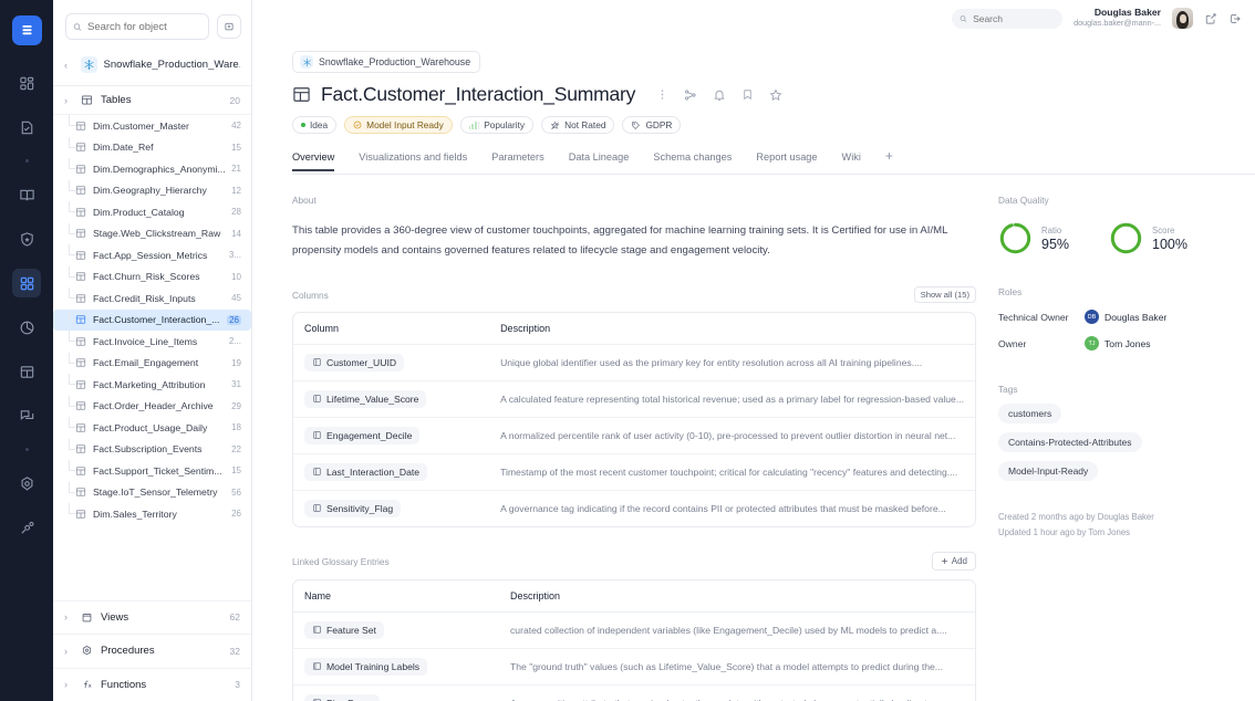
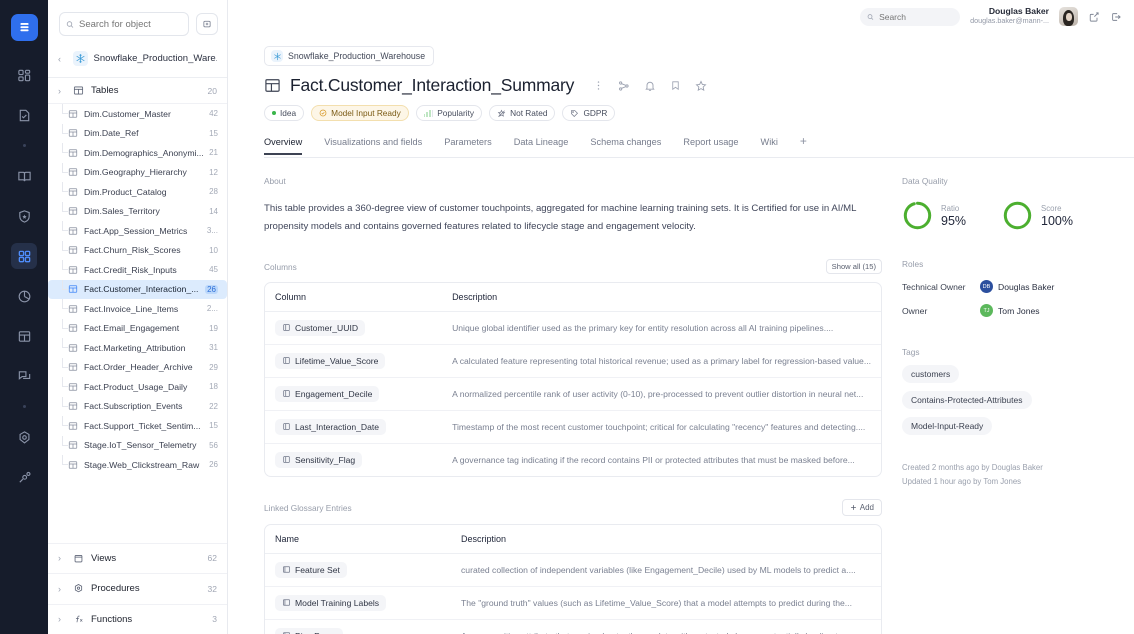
  Search for object
  ‹
  Snowflake_Production_Ware
  ›
  Tables
  20
  Dim.Customer_Master
  42
  Dim.Date_Ref
  15
  Dim.Demographics_Anonymi...
  21
  Dim.Geography_Hierarchy
  12
  Dim.Product_Catalog
  28
- Stage.Web_Clickstream_Raw
+ Dim.Sales_Territory
  14
  Fact.App_Session_Metrics
  3...
  Fact.Churn_Risk_Scores
  10
  Fact.Credit_Risk_Inputs
  45
  Fact.Customer_Interaction_...
  26
  Fact.Invoice_Line_Items
  2...
  Fact.Email_Engagement
  19
  Fact.Marketing_Attribution
  31
  Fact.Order_Header_Archive
  29
  Fact.Product_Usage_Daily
  18
  Fact.Subscription_Events
  22
  Fact.Support_Ticket_Sentim...
  15
  Stage.IoT_Sensor_Telemetry
  56
- Dim.Sales_Territory
+ Stage.Web_Clickstream_Raw
  26
  ›
  Views
  62
  ›
  Procedures
  32
  ›
  Functions
  3
  Search
  Douglas Baker
  douglas.baker@mann-...
  Snowflake_Production_Warehouse
  Fact.Customer_Interaction_Summary
  Idea
  Model Input Ready
  Popularity
  Not Rated
  GDPR
  Overview
  Visualizations and fields
  Parameters
  Data Lineage
  Schema changes
  Report usage
  Wiki
  +
  About
  This table provides a 360-degree view of customer touchpoints, aggregated for machine learning training sets. It is Certified for use in AI/ML propensity models and contains governed features related to lifecycle stage and engagement velocity.
  Columns
  Show all (15)
  Column	Description
  Customer_UUID	Unique global identifier used as the primary key for entity resolution across all AI training pipelines....
  Lifetime_Value_Score	A calculated feature representing total historical revenue; used as a primary label for regression-based value...
  Engagement_Decile	A normalized percentile rank of user activity (0-10), pre-processed to prevent outlier distortion in neural net...
  Last_Interaction_Date	Timestamp of the most recent customer touchpoint; critical for calculating "recency" features and detecting....
  Sensitivity_Flag	A governance tag indicating if the record contains PII or protected attributes that must be masked before...
  Linked Glossary Entries
  Add
  Name	Description
  Feature Set	curated collection of independent variables (like Engagement_Decile) used by ML models to predict a....
  Model Training Labels	The "ground truth" values (such as Lifetime_Value_Score) that a model attempts to predict during the...
  Data Quality
  Ratio
  95%
  Score
  100%
  Roles
  Technical Owner
  Douglas Baker
  Owner
  Tom Jones
  Tags
  customers
  Contains-Protected-Attributes
  Model-Input-Ready
  Created 2 months ago by Douglas Baker
  Updated 1 hour ago by Tom Jones
